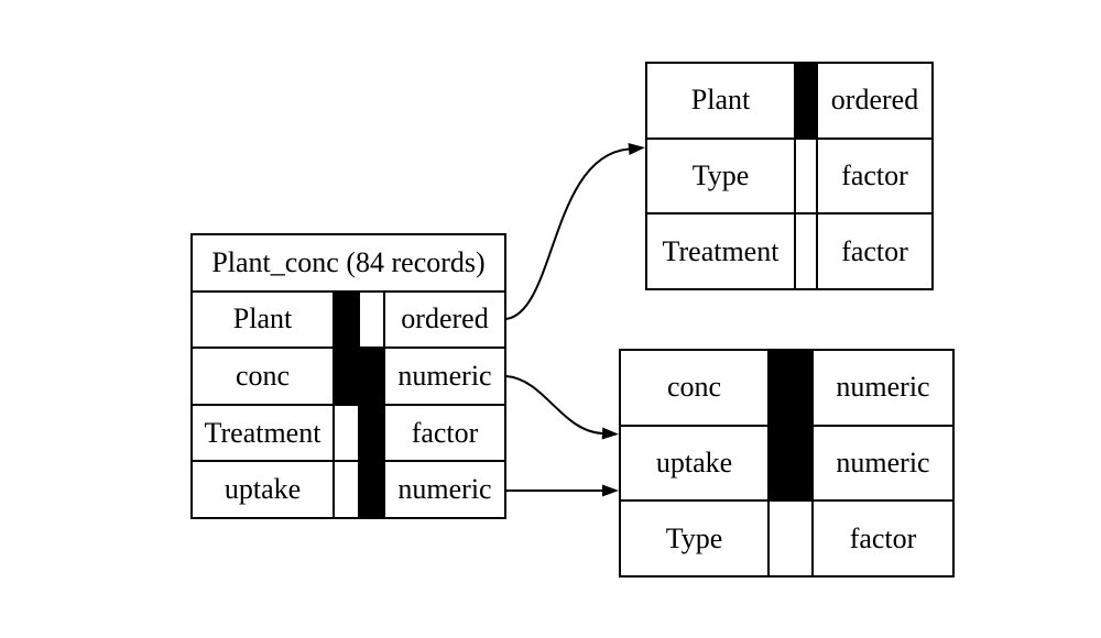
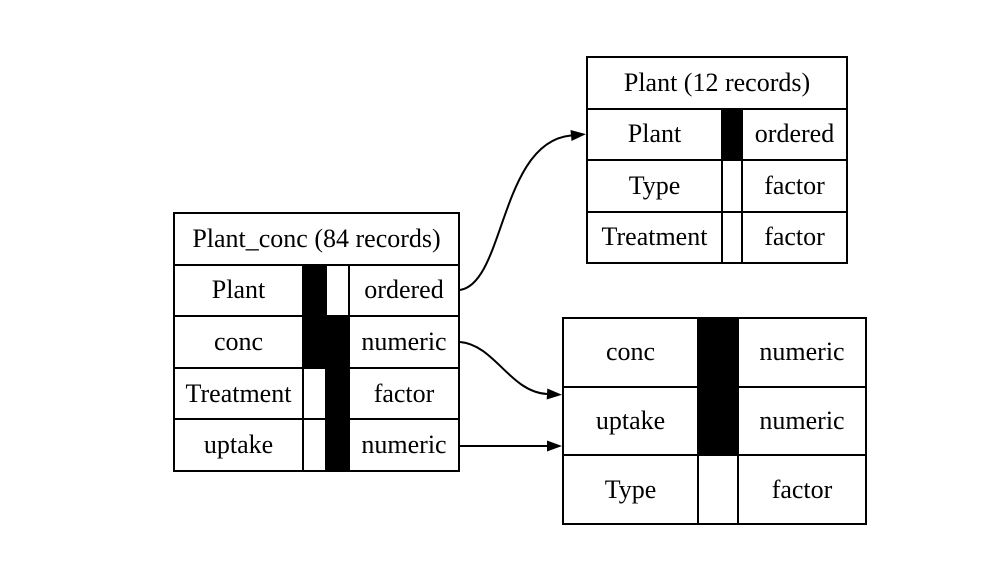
  Plant_conc (84 records)
  Plant
  ordered
  conc
  numeric
  Treatment
  factor
  uptake
  numeric
+ Plant (12 records)
  Plant
  ordered
  Type
  factor
  Treatment
  factor
  conc
  numeric
  uptake
  numeric
  Type
  factor
